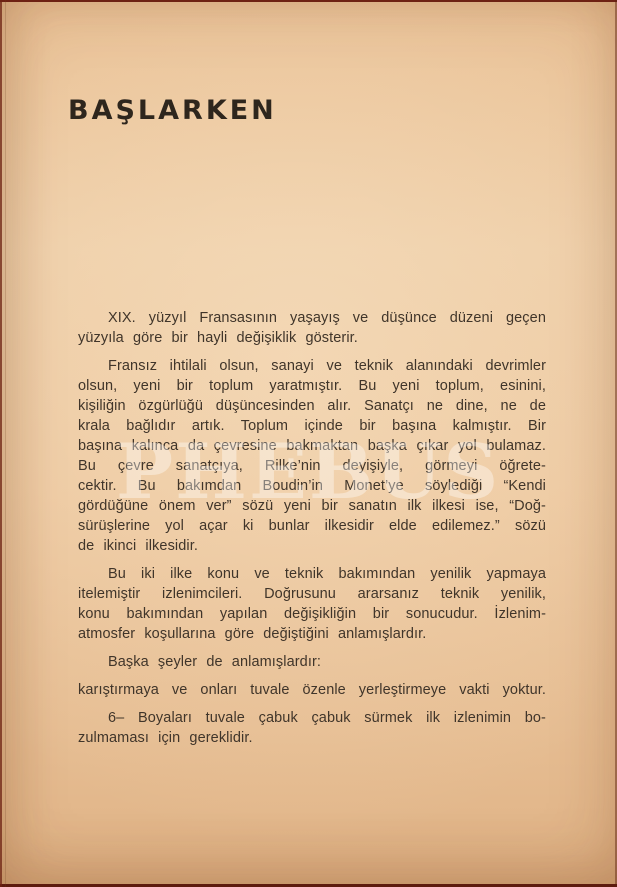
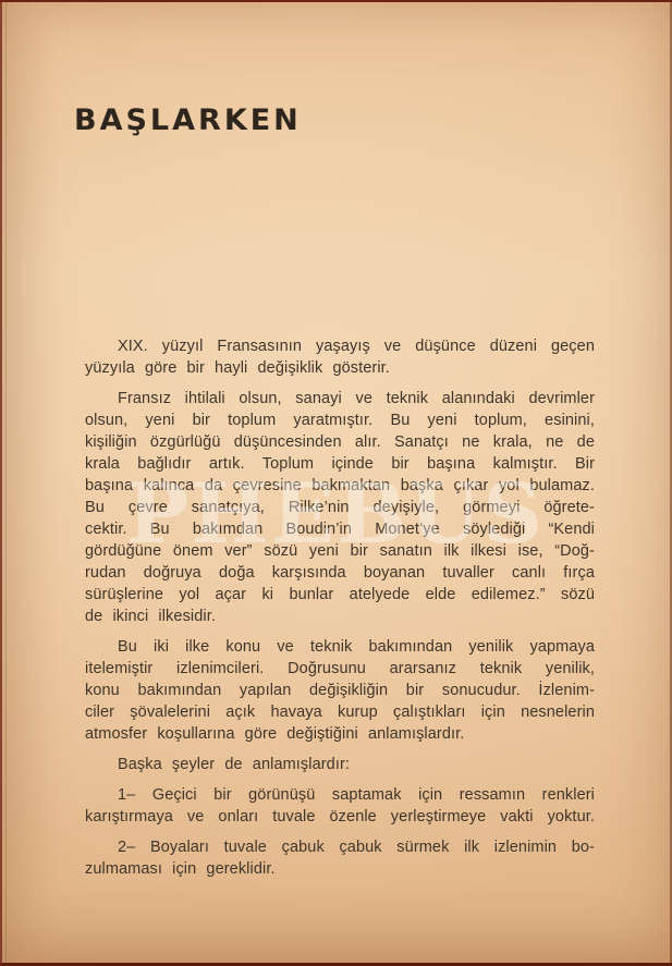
  BAŞLARKEN
  PHEBUS
  XIX. yüzyıl Fransasının yaşayış ve düşünce düzeni geçen
  yüzyıla göre bir hayli değişiklik gösterir.
  Fransız ihtilali olsun, sanayi ve teknik alanındaki devrimler
  olsun, yeni bir toplum yaratmıştır. Bu yeni toplum, esinini,
- kişiliğin özgürlüğü düşüncesinden alır. Sanatçı ne dine, ne de
+ kişiliğin özgürlüğü düşüncesinden alır. Sanatçı ne krala, ne de
  krala bağlıdır artık. Toplum içinde bir başına kalmıştır. Bir
  başına kalınca da çevresine bakmaktan başka çıkar yol bulamaz.
  Bu çevre sanatçıya, Rilke’nin deyişiyle, görmeyi öğrete-
  cektir. Bu bakımdan Boudin’in Monet’ye söylediği “Kendi
  gördüğüne önem ver” sözü yeni bir sanatın ilk ilkesi ise, “Doğ-
+ rudan doğruya doğa karşısında boyanan tuvaller canlı fırça
- sürüşlerine yol açar ki bunlar ilkesidir elde edilemez.” sözü
+ sürüşlerine yol açar ki bunlar atelyede elde edilemez.” sözü
  de ikinci ilkesidir.
  Bu iki ilke konu ve teknik bakımından yenilik yapmaya
  itelemiştir izlenimcileri. Doğrusunu ararsanız teknik yenilik,
  konu bakımından yapılan değişikliğin bir sonucudur. İzlenim-
+ ciler şövalelerini açık havaya kurup çalıştıkları için nesnelerin
  atmosfer koşullarına göre değiştiğini anlamışlardır.
  Başka şeyler de anlamışlardır:
+ 1– Geçici bir görünüşü saptamak için ressamın renkleri
  karıştırmaya ve onları tuvale özenle yerleştirmeye vakti yoktur.
- 6– Boyaları tuvale çabuk çabuk sürmek ilk izlenimin bo-
+ 2– Boyaları tuvale çabuk çabuk sürmek ilk izlenimin bo-
  zulmaması için gereklidir.
